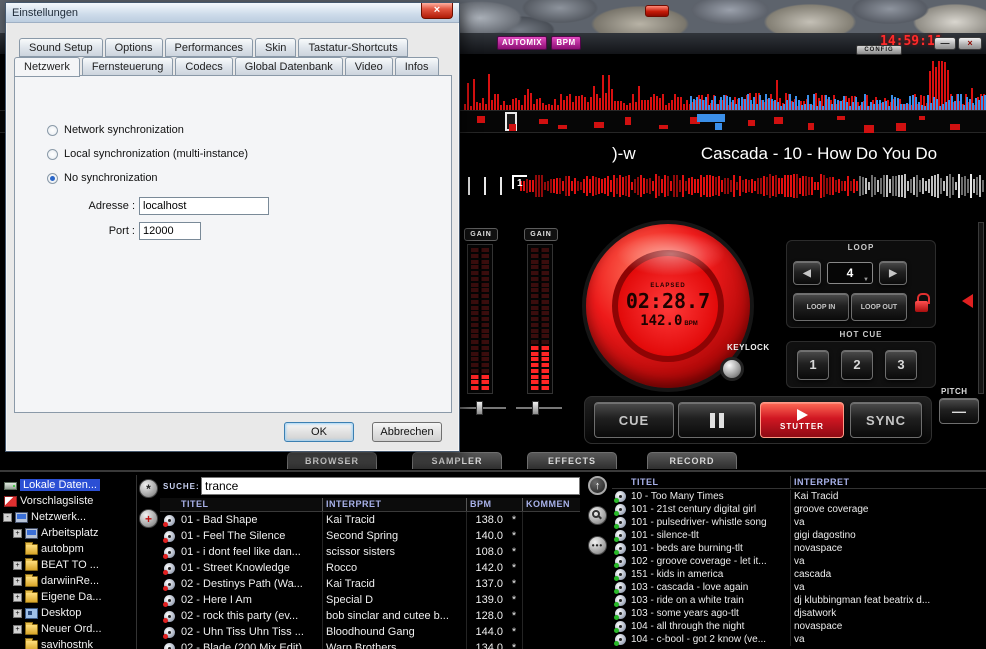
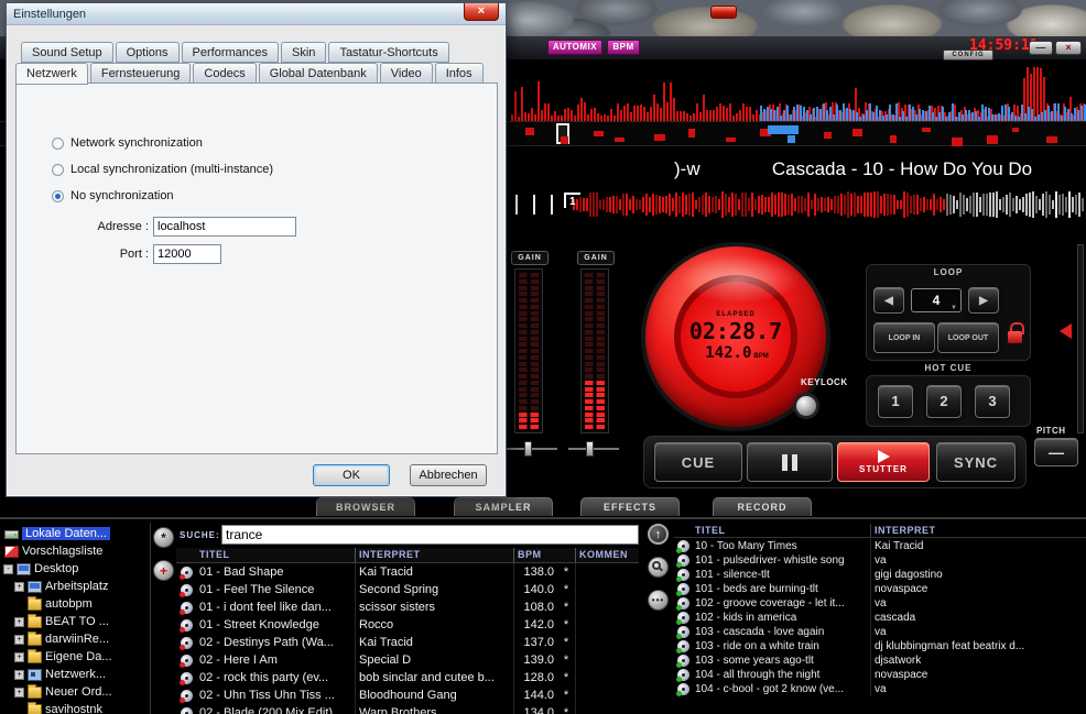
  AUTOMIX
  BPM
  14:59:1
  —
  ×
  )-w
  Cascada - 10 - How Do You Do
  1
  02:28.7
  KEYLOCK
  LOOP
  ◀
  4
  ▶
  HOT CUE
  1
  2
  3
  CUE
  STUTTER
  SYNC
  PITCH
  —
  BROWSER
  SAMPLER
  EFFECTS
  RECORD
  Lokale Daten...
  Vorschlagsliste
- Netzwerk...
+ Desktop
  Arbeitsplatz
  autobpm
  BEAT TO ...
  darwiinRe...
  Eigene Da...
- Desktop
+ Netzwerk...
  Neuer Ord...
  savihostnk
  *
  +
  SUCHE:
  trance
  TITEL
  INTERPRET
  BPM
  KOMMEN
  01 - Bad Shape
  Kai Tracid
  138.0
  *
  01 - Feel The Silence
  Second Spring
  140.0
  *
  01 - i dont feel like dan...
  scissor sisters
  108.0
  *
  01 - Street Knowledge
  Rocco
  142.0
  *
  02 - Destinys Path (Wa...
  Kai Tracid
  137.0
  *
  02 - Here I Am
  Special D
  139.0
  *
  02 - rock this party (ev...
  bob sinclar and cutee b...
  128.0
  *
  02 - Uhn Tiss Uhn Tiss ...
  Bloodhound Gang
  144.0
  *
  02 - Blade (200 Mix Edit)
  Warp Brothers
  134.0
  *
  ↑
  •••
  TITEL
  INTERPRET
  10 - Too Many Times
  Kai Tracid
- 101 - 21st century digital girl
- groove coverage
  101 - pulsedriver- whistle song
  va
  101 - silence-tlt
  gigi dagostino
  101 - beds are burning-tlt
  novaspace
  102 - groove coverage - let it...
  va
- 151 - kids in america
+ 102 - kids in america
  cascada
  103 - cascada - love again
  va
  103 - ride on a white train
  dj klubbingman feat beatrix d...
  103 - some years ago-tlt
  djsatwork
  104 - all through the night
  novaspace
  104 - c-bool - got 2 know (ve...
  va
  Einstellungen
  ×
  Sound Setup Options Performances Skin Tastatur-Shortcuts
  Netzwerk Fernsteuerung Codecs Global Datenbank Video Infos
  Network synchronization
  Local synchronization (multi-instance)
  No synchronization
  Adresse :
  localhost
  Port :
  12000
  OK
  Abbrechen
